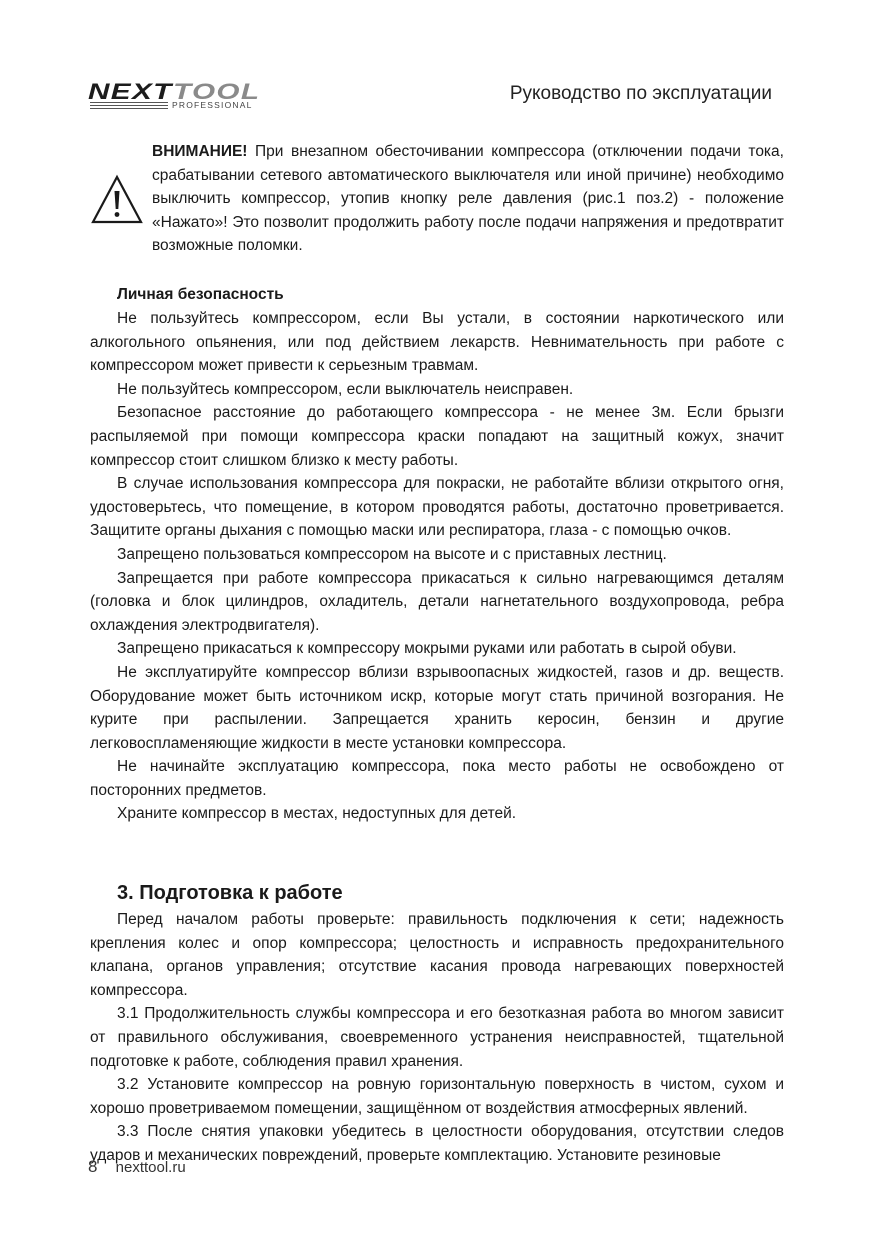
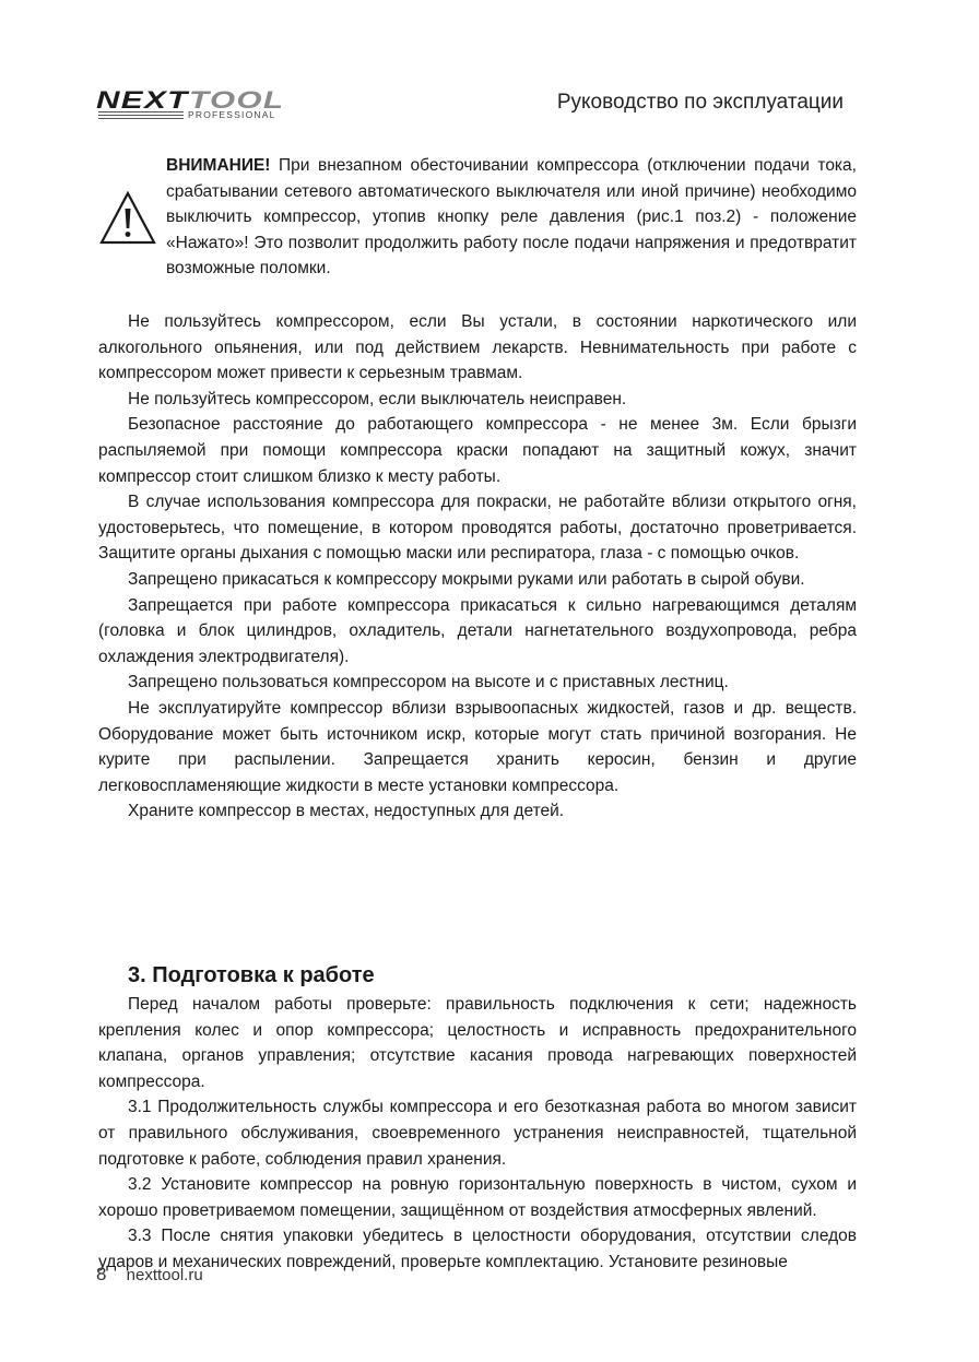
  NEXT
  TOOL
  PROFESSIONAL
  Руководство по эксплуатации
  ВНИМАНИЕ! При внезапном обесточивании компрессора (отключении подачи тока, срабатывании сетевого автоматического выключателя или иной причине) необходимо выключить компрессор, утопив кнопку реле давления (рис.1 поз.2) - положение «Нажато»! Это позволит продолжить работу после подачи напряжения и предотвратит возможные поломки.
- Личная безопасность
  Не пользуйтесь компрессором, если Вы устали, в состоянии наркотического или алкогольного опьянения, или под действием лекарств. Невнимательность при работе с компрессором может привести к серьезным травмам.
  Не пользуйтесь компрессором, если выключатель неисправен.
  Безопасное расстояние до работающего компрессора - не менее 3м. Если брызги распыляемой при помощи компрессора краски попадают на защитный кожух, значит компрессор стоит слишком близко к месту работы.
  В случае использования компрессора для покраски, не работайте вблизи открытого огня, удостоверьтесь, что помещение, в котором проводятся работы, достаточно проветривается. Защитите органы дыхания с помощью маски или респиратора, глаза - с помощью очков.
- Запрещено пользоваться компрессором на высоте и с приставных лестниц.
+ Запрещено прикасаться к компрессору мокрыми руками или работать в сырой обуви.
  Запрещается при работе компрессора прикасаться к сильно нагревающимся деталям (головка и блок цилиндров, охладитель, детали нагнетательного воздухопровода, ребра охлаждения электродвигателя).
- Запрещено прикасаться к компрессору мокрыми руками или работать в сырой обуви.
+ Запрещено пользоваться компрессором на высоте и с приставных лестниц.
  Не эксплуатируйте компрессор вблизи взрывоопасных жидкостей, газов и др. веществ. Оборудование может быть источником искр, которые могут стать причиной возгорания. Не курите при распылении. Запрещается хранить керосин, бензин и другие легковоспламеняющие жидкости в месте установки компрессора.
- Не начинайте эксплуатацию компрессора, пока место работы не освобождено от посторонних предметов.
  Храните компрессор в местах, недоступных для детей.
  3. Подготовка к работе
  Перед началом работы проверьте: правильность подключения к сети; надежность крепления колес и опор компрессора; целостность и исправность предохранительного клапана, органов управления; отсутствие касания провода нагревающих поверхностей компрессора.
  3.1 Продолжительность службы компрессора и его безотказная работа во многом зависит от правильного обслуживания, своевременного устранения неисправностей, тщательной подготовке к работе, соблюдения правил хранения.
  3.2 Установите компрессор на ровную горизонтальную поверхность в чистом, сухом и хорошо проветриваемом помещении, защищённом от воздействия атмосферных явлений.
  3.3 После снятия упаковки убедитесь в целостности оборудования, отсутствии следов ударов и механических повреждений, проверьте комплектацию. Установите резиновые
  8 nexttool.ru
